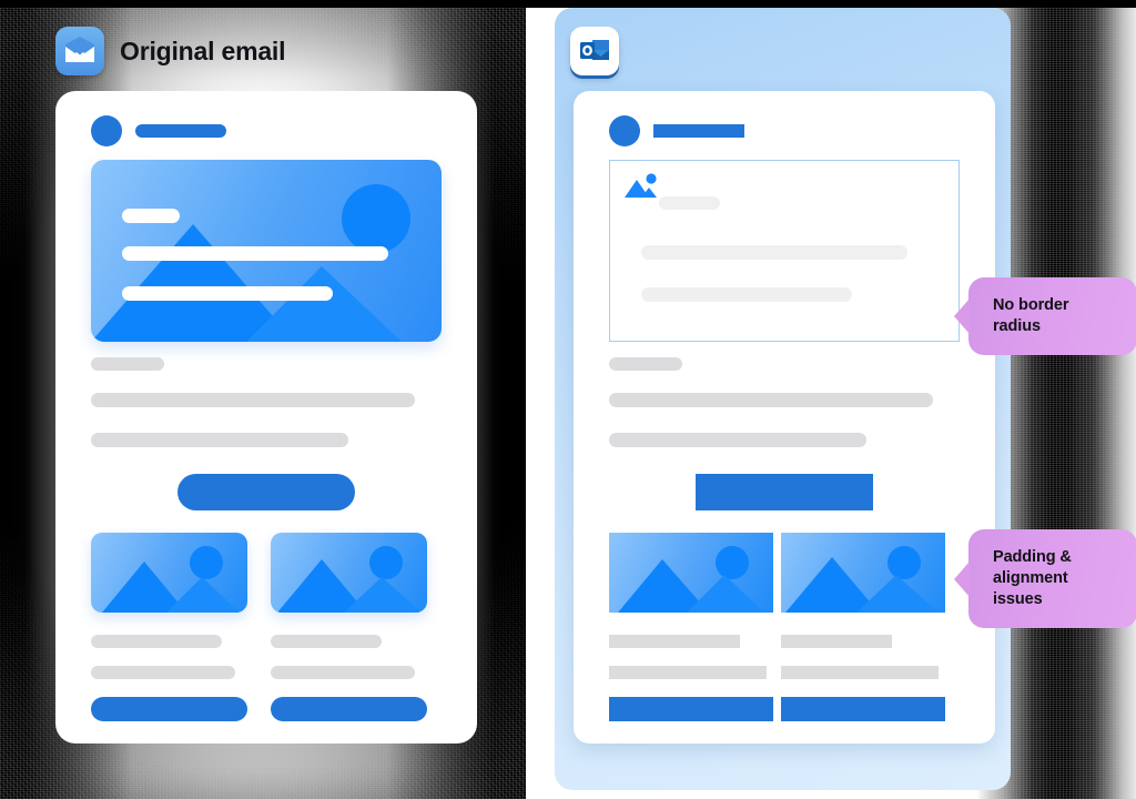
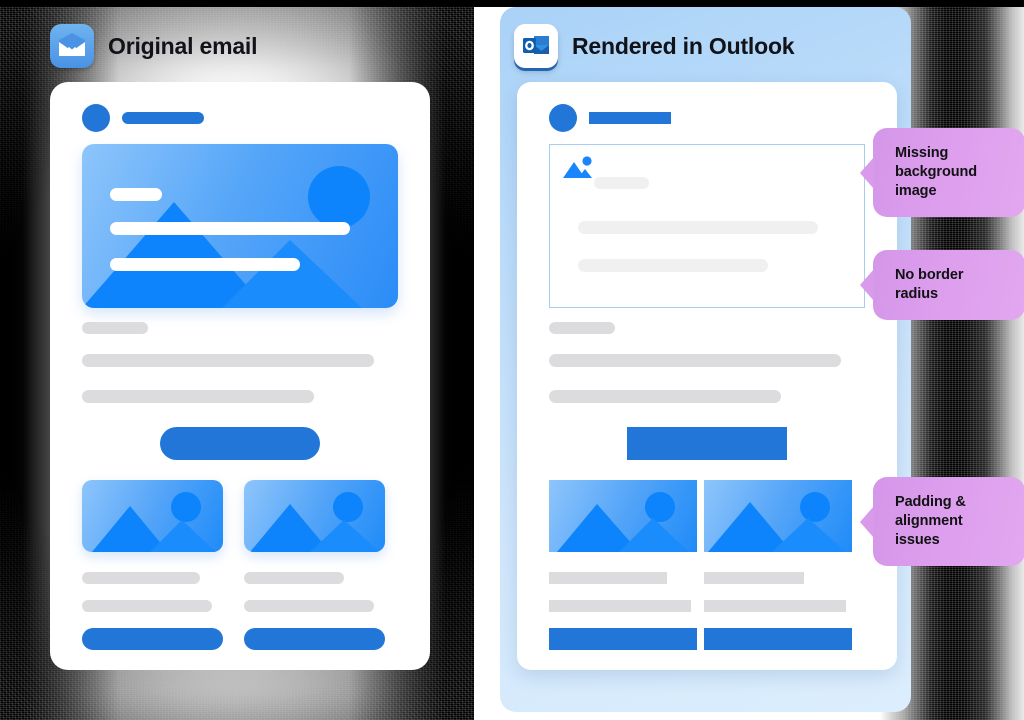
  Original email
+ Rendered in Outlook
+ Missing background image
  No border radius
  Padding & alignment issues
